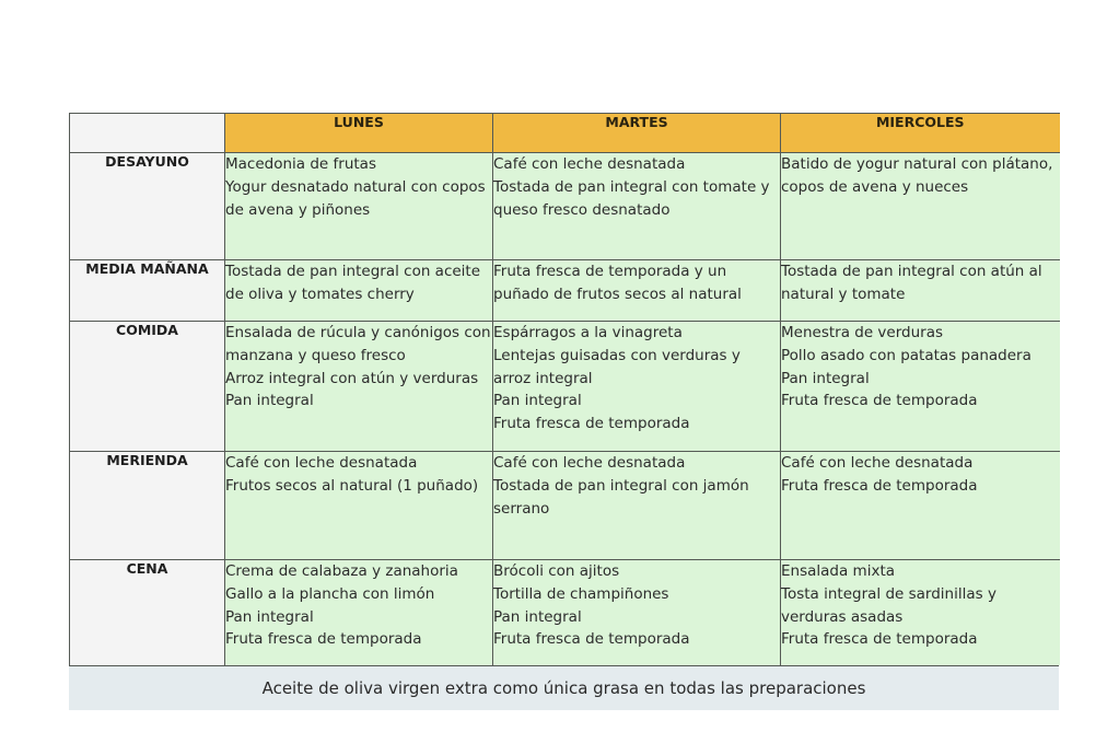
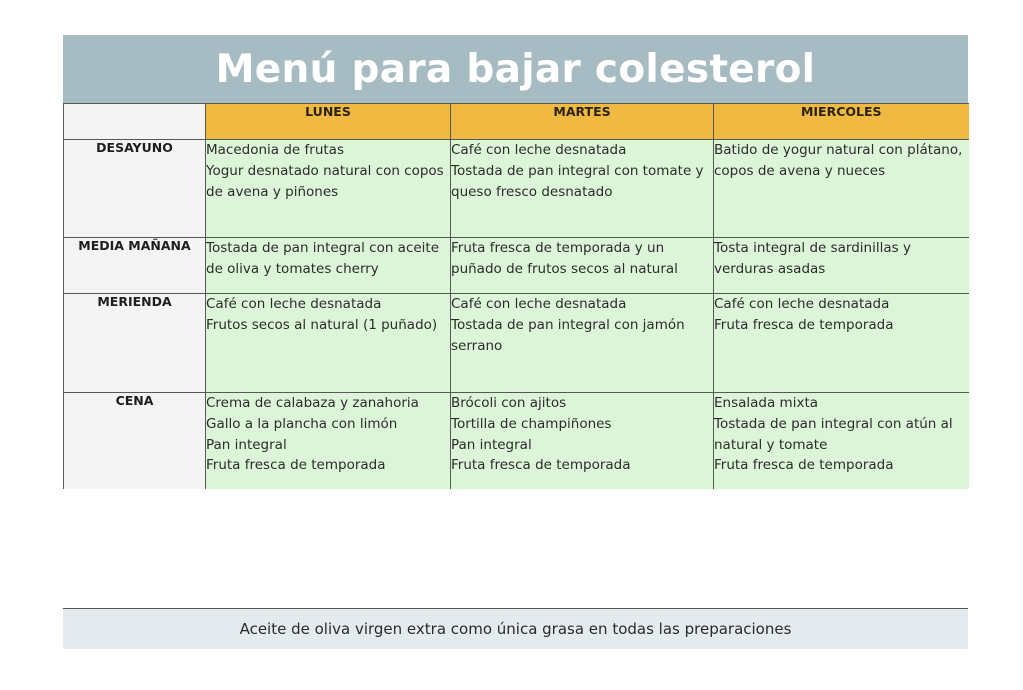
+ Menú para bajar colesterol
  	LUNES	MARTES	MIERCOLES
  DESAYUNO	Macedonia de frutas Yogur desnatado natural con copos de avena y piñones	Café con leche desnatada Tostada de pan integral con tomate y queso fresco desnatado	Batido de yogur natural con plátano, copos de avena y nueces
- MEDIA MAÑANA	Tostada de pan integral con aceite de oliva y tomates cherry	Fruta fresca de temporada y un puñado de frutos secos al natural	Tostada de pan integral con atún al natural y tomate
+ MEDIA MAÑANA	Tostada de pan integral con aceite de oliva y tomates cherry	Fruta fresca de temporada y un puñado de frutos secos al natural	Tosta integral de sardinillas y verduras asadas
- COMIDA	Ensalada de rúcula y canónigos con manzana y queso fresco Arroz integral con atún y verduras Pan integral	Espárragos a la vinagreta Lentejas guisadas con verduras y arroz integral Pan integral Fruta fresca de temporada	Menestra de verduras Pollo asado con patatas panadera Pan integral Fruta fresca de temporada
  MERIENDA	Café con leche desnatada Frutos secos al natural (1 puñado)	Café con leche desnatada Tostada de pan integral con jamón serrano	Café con leche desnatada Fruta fresca de temporada
- CENA	Crema de calabaza y zanahoria Gallo a la plancha con limón Pan integral Fruta fresca de temporada	Brócoli con ajitos Tortilla de champiñones Pan integral Fruta fresca de temporada	Ensalada mixta Tosta integral de sardinillas y verduras asadas Fruta fresca de temporada
+ CENA	Crema de calabaza y zanahoria Gallo a la plancha con limón Pan integral Fruta fresca de temporada	Brócoli con ajitos Tortilla de champiñones Pan integral Fruta fresca de temporada	Ensalada mixta Tostada de pan integral con atún al natural y tomate Fruta fresca de temporada
  Aceite de oliva virgen extra como única grasa en todas las preparaciones
